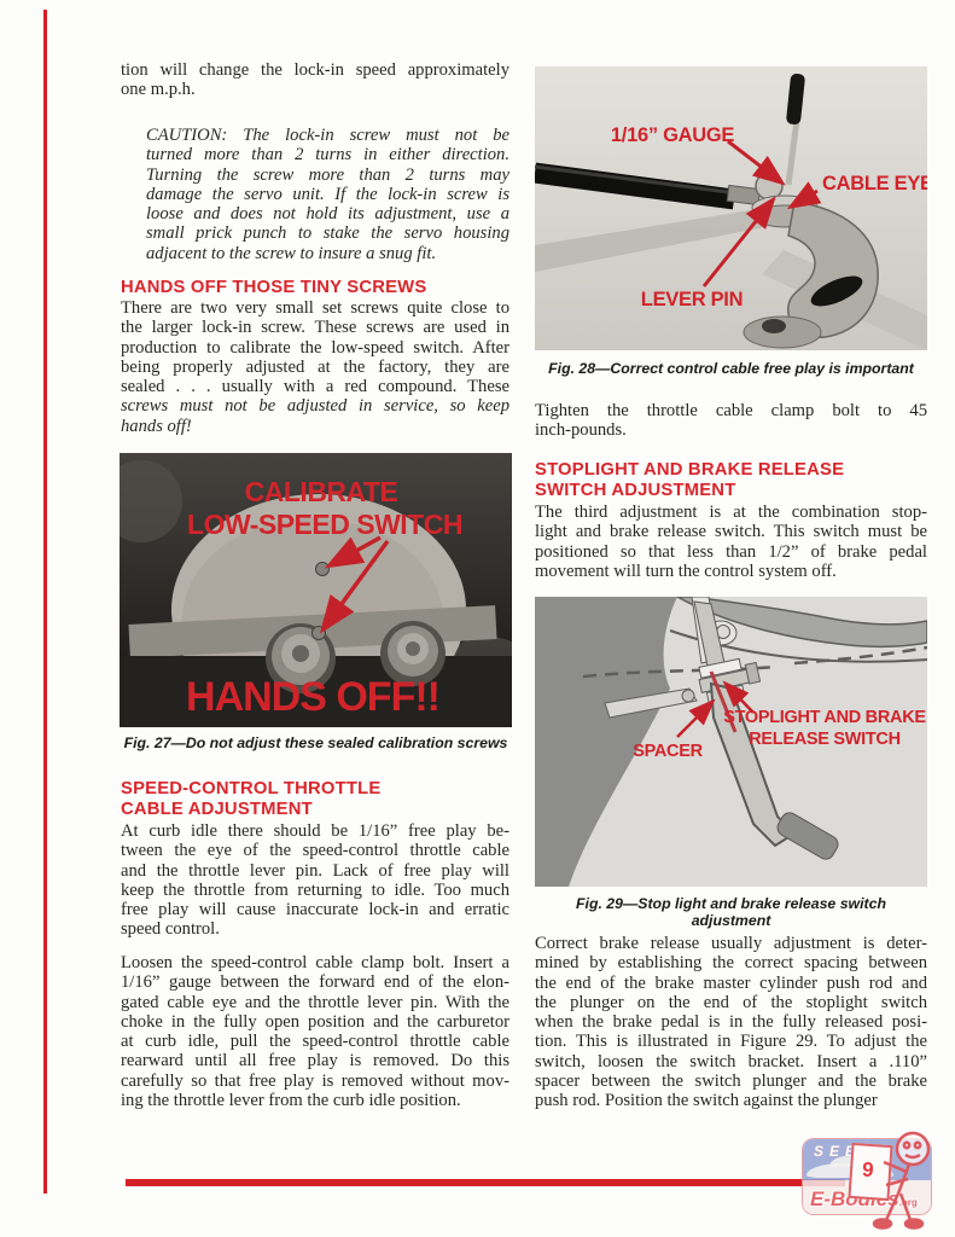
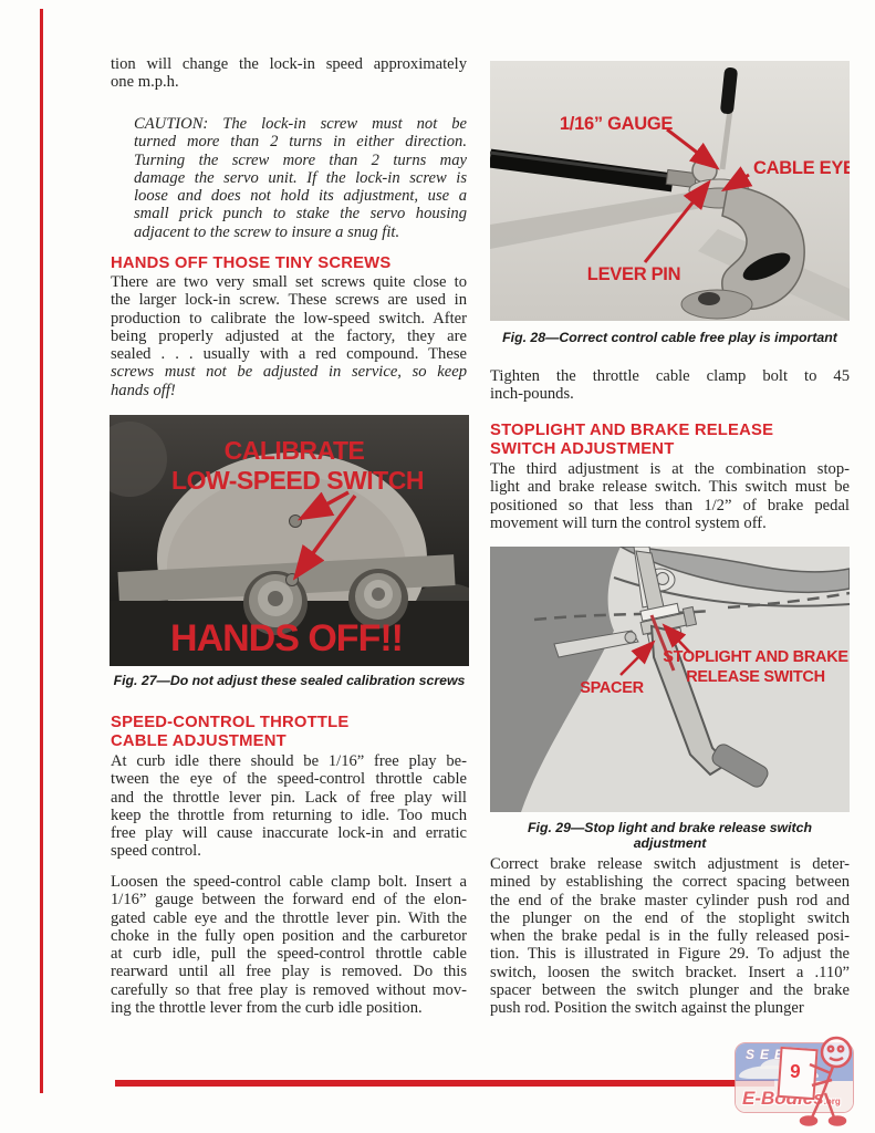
  tion will change the lock-in speed approximately
  one m.p.h.
  CAUTION: The lock-in screw must not be
  turned more than 2 turns in either direction.
  Turning the screw more than 2 turns may
  damage the servo unit. If the lock-in screw is
  loose and does not hold its adjustment, use a
  small prick punch to stake the servo housing
  adjacent to the screw to insure a snug fit.
  HANDS OFF THOSE TINY SCREWS
  There are two very small set screws quite close to
  the larger lock-in screw. These screws are used in
  production to calibrate the low-speed switch. After
  being properly adjusted at the factory, they are
  sealed . . . usually with a red compound. These
  screws must not be adjusted in service, so keep
  hands off!
  CALIBRATE
  LOW-SPEED SWITCH
  HANDS OFF!!
  Fig. 27—Do not adjust these sealed calibration screws
  SPEED-CONTROL THROTTLE
  CABLE ADJUSTMENT
  At curb idle there should be 1/16” free play be-
  tween the eye of the speed-control throttle cable
  and the throttle lever pin. Lack of free play will
  keep the throttle from returning to idle. Too much
  free play will cause inaccurate lock-in and erratic
  speed control.
  Loosen the speed-control cable clamp bolt. Insert a
  1/16” gauge between the forward end of the elon-
  gated cable eye and the throttle lever pin. With the
  choke in the fully open position and the carburetor
  at curb idle, pull the speed-control throttle cable
  rearward until all free play is removed. Do this
  carefully so that free play is removed without mov-
  ing the throttle lever from the curb idle position.
  1/16” GAUGE
  CABLE EYE
  LEVER PIN
  Fig. 28—Correct control cable free play is important
  Tighten the throttle cable clamp bolt to 45
  inch-pounds.
  STOPLIGHT AND BRAKE RELEASE
  SWITCH ADJUSTMENT
  The third adjustment is at the combination stop-
  light and brake release switch. This switch must be
  positioned so that less than 1/2” of brake pedal
  movement will turn the control system off.
  SPACER
  STOPLIGHT AND BRAKE
  RELEASE SWITCH
  Fig. 29—Stop light and brake release switch adjustment
- Correct brake release usually adjustment is deter-
+ Correct brake release switch adjustment is deter-
  mined by establishing the correct spacing between
  the end of the brake master cylinder push rod and
  the plunger on the end of the stoplight switch
  when the brake pedal is in the fully released posi-
  tion. This is illustrated in Figure 29. To adjust the
  switch, loosen the switch bracket. Insert a .110”
  spacer between the switch plunger and the brake
  push rod. Position the switch against the plunger
